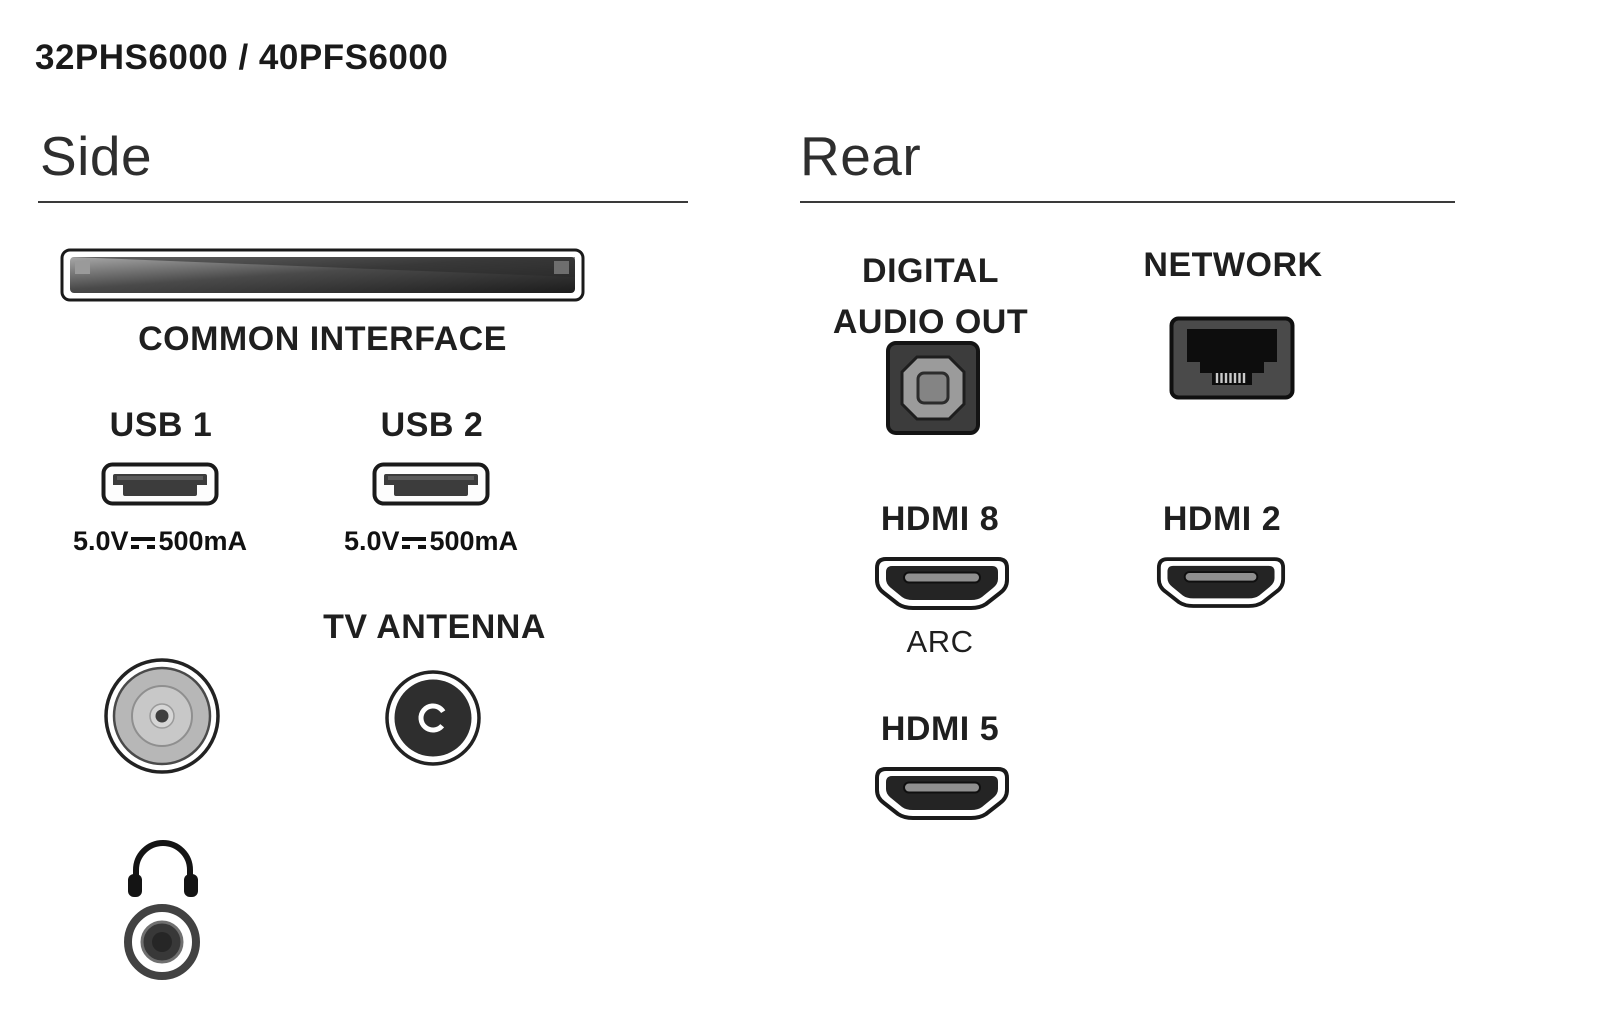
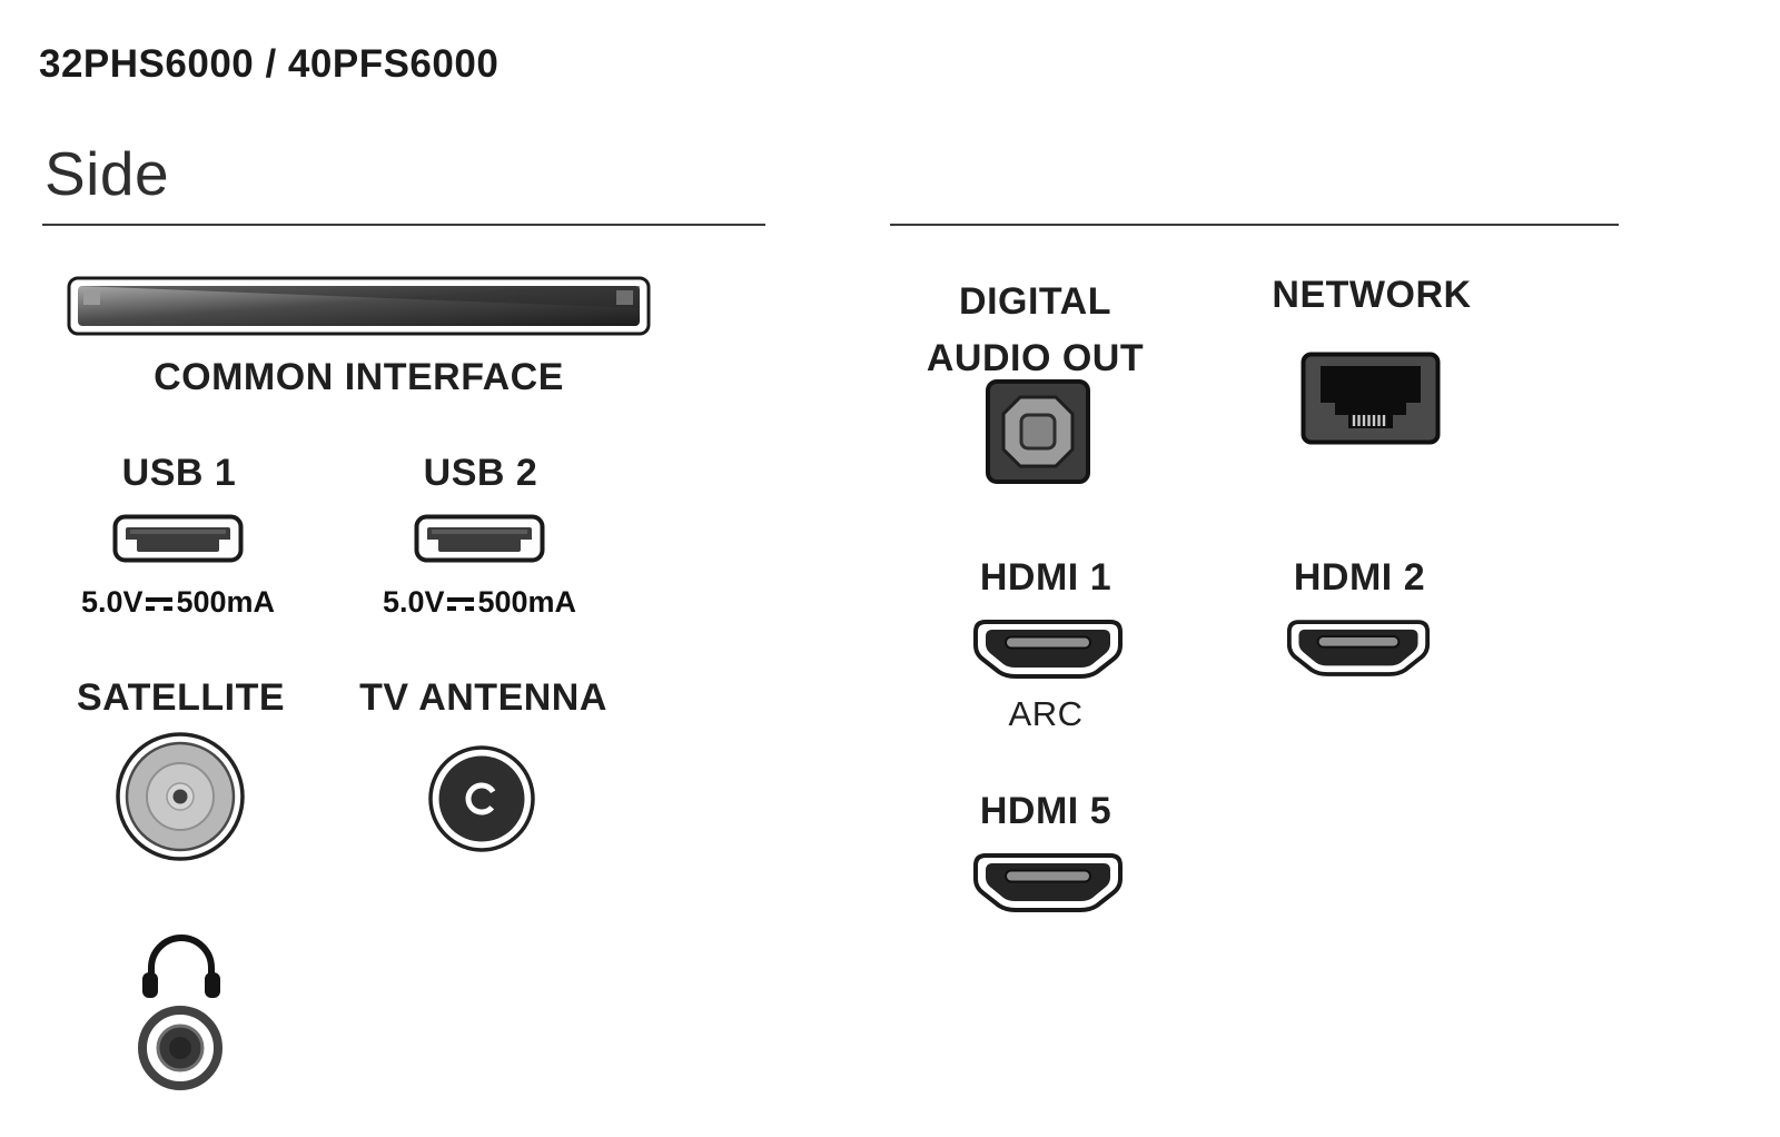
  32PHS6000 / 40PFS6000
  Side
  COMMON INTERFACE
  USB 1
  5.0V
  500mA
  USB 2
  5.0V
  500mA
+ SATELLITE
  TV ANTENNA
- Rear
  DIGITAL
  AUDIO OUT
  NETWORK
- HDMI 8
+ HDMI 1
  ARC
  HDMI 2
  HDMI 5
